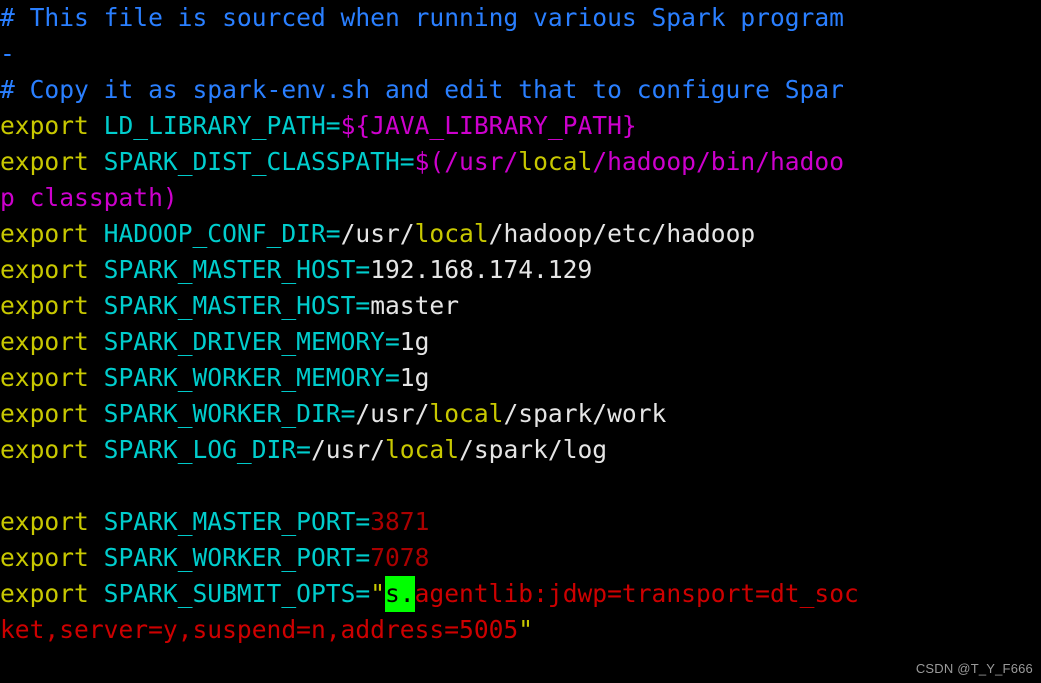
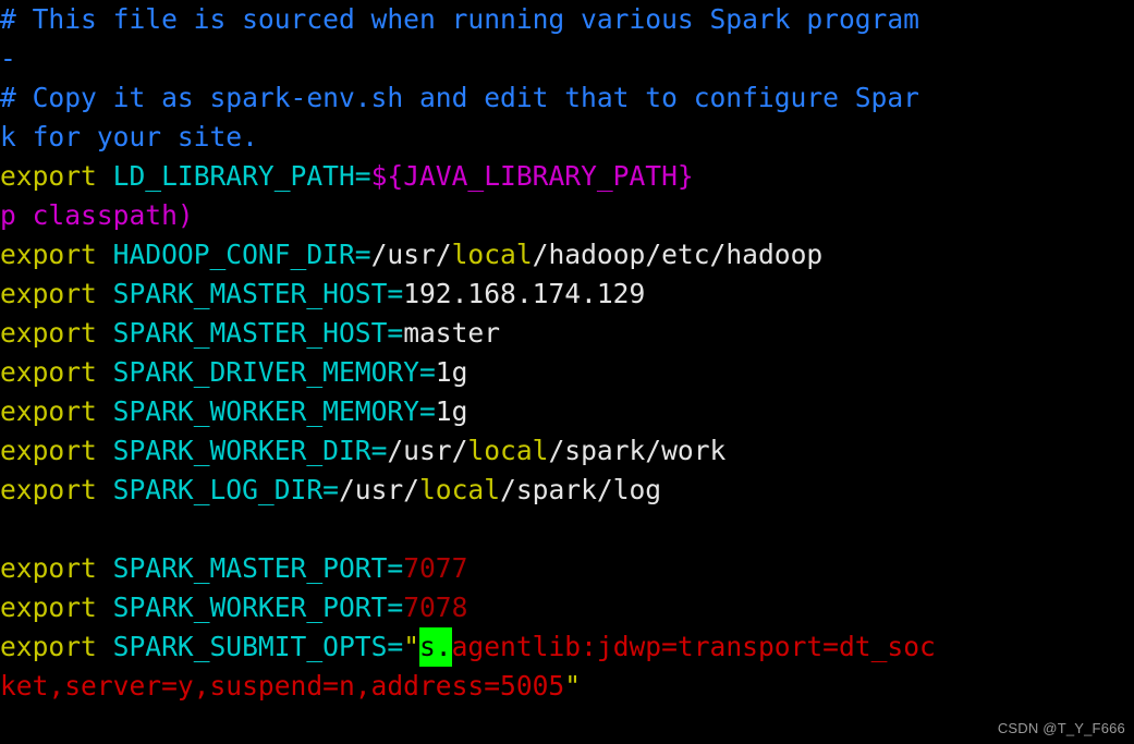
  # This file is sourced when running various Spark program
  -
  # Copy it as spark-env.sh and edit that to configure Spar
+ k for your site.
  export LD_LIBRARY_PATH=${JAVA_LIBRARY_PATH}
- export SPARK_DIST_CLASSPATH=$(/usr/local/hadoop/bin/hadoo
  p classpath)
  export HADOOP_CONF_DIR=/usr/local/hadoop/etc/hadoop
  export SPARK_MASTER_HOST=192.168.174.129
  export SPARK_MASTER_HOST=master
  export SPARK_DRIVER_MEMORY=1g
  export SPARK_WORKER_MEMORY=1g
  export SPARK_WORKER_DIR=/usr/local/spark/work
  export SPARK_LOG_DIR=/usr/local/spark/log
- export SPARK_MASTER_PORT=3871
+ export SPARK_MASTER_PORT=7077
  export SPARK_WORKER_PORT=7078
  export SPARK_SUBMIT_OPTS="s.agentlib:jdwp=transport=dt_soc
  ket,server=y,suspend=n,address=5005"
  CSDN @T_Y_F666
